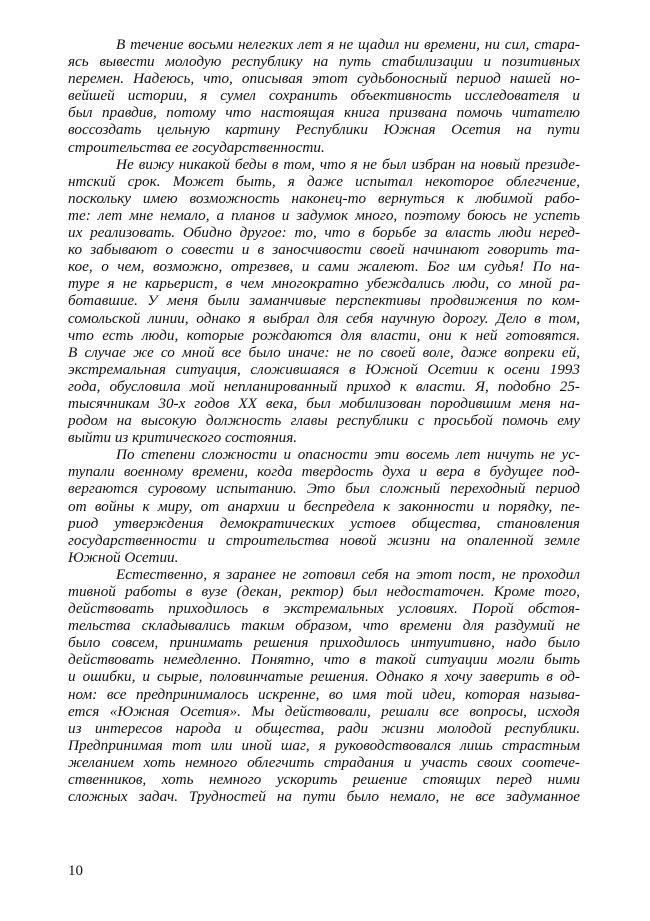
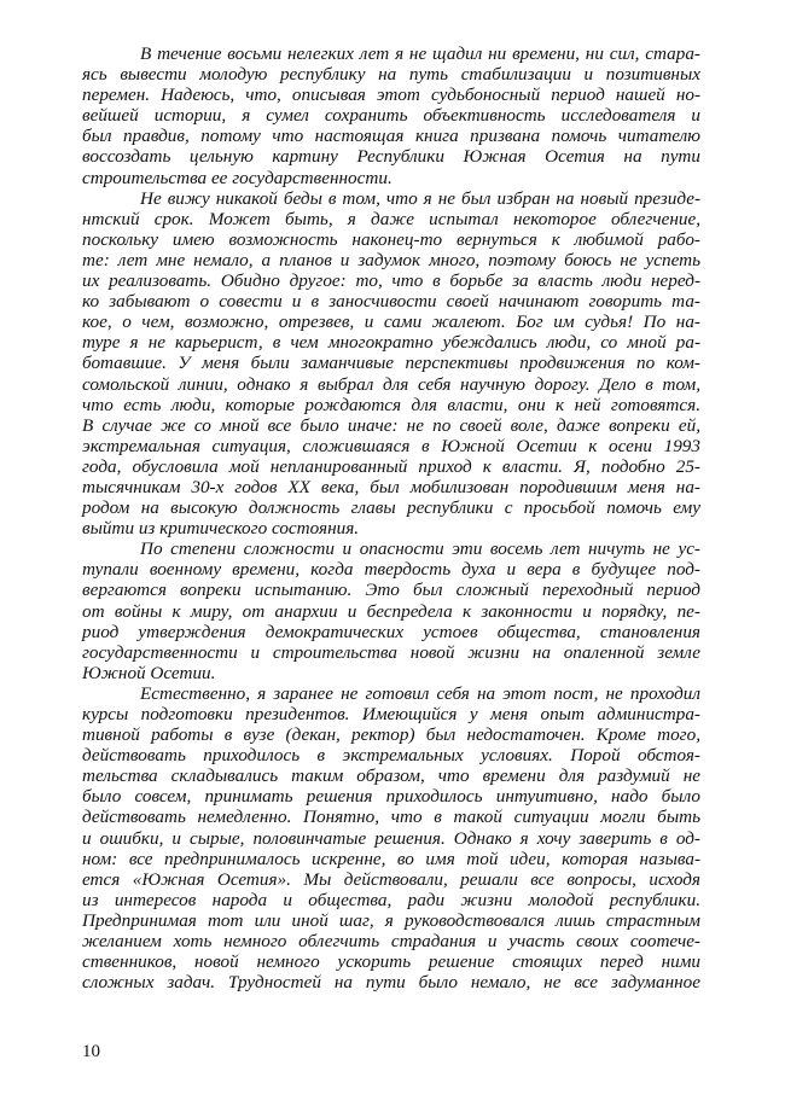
  В течение восьми нелегких лет я не щадил ни времени, ни сил, стара-
  ясь вывести молодую республику на путь стабилизации и позитивных
  перемен. Надеюсь, что, описывая этот судьбоносный период нашей но-
  вейшей истории, я сумел сохранить объективность исследователя и
  был правдив, потому что настоящая книга призвана помочь читателю
  воссоздать цельную картину Республики Южная Осетия на пути
  строительства ее государственности.
  Не вижу никакой беды в том, что я не был избран на новый президе-
  нтский срок. Может быть, я даже испытал некоторое облегчение,
  поскольку имею возможность наконец-то вернуться к любимой рабо-
  те: лет мне немало, а планов и задумок много, поэтому боюсь не успеть
  их реализовать. Обидно другое: то, что в борьбе за власть люди неред-
  ко забывают о совести и в заносчивости своей начинают говорить та-
  кое, о чем, возможно, отрезвев, и сами жалеют. Бог им судья! По на-
  туре я не карьерист, в чем многократно убеждались люди, со мной ра-
  ботавшие. У меня были заманчивые перспективы продвижения по ком-
  сомольской линии, однако я выбрал для себя научную дорогу. Дело в том,
  что есть люди, которые рождаются для власти, они к ней готовятся.
  В случае же со мной все было иначе: не по своей воле, даже вопреки ей,
  экстремальная ситуация, сложившаяся в Южной Осетии к осени 1993
  года, обусловила мой непланированный приход к власти. Я, подобно 25-
  тысячникам 30-х годов XX века, был мобилизован породившим меня на-
  родом на высокую должность главы республики с просьбой помочь ему
  выйти из критического состояния.
  По степени сложности и опасности эти восемь лет ничуть не ус-
  тупали военному времени, когда твердость духа и вера в будущее под-
- вергаются суровому испытанию. Это был сложный переходный период
+ вергаются вопреки испытанию. Это был сложный переходный период
  от войны к миру, от анархии и беспредела к законности и порядку, пе-
  риод утверждения демократических устоев общества, становления
  государственности и строительства новой жизни на опаленной земле
  Южной Осетии.
  Естественно, я заранее не готовил себя на этот пост, не проходил
+ курсы подготовки президентов. Имеющийся у меня опыт администра-
  тивной работы в вузе (декан, ректор) был недостаточен. Кроме того,
  действовать приходилось в экстремальных условиях. Порой обстоя-
  тельства складывались таким образом, что времени для раздумий не
  было совсем, принимать решения приходилось интуитивно, надо было
  действовать немедленно. Понятно, что в такой ситуации могли быть
  и ошибки, и сырые, половинчатые решения. Однако я хочу заверить в од-
  ном: все предпринималось искренне, во имя той идеи, которая называ-
  ется «Южная Осетия». Мы действовали, решали все вопросы, исходя
  из интересов народа и общества, ради жизни молодой республики.
  Предпринимая тот или иной шаг, я руководствовался лишь страстным
  желанием хоть немного облегчить страдания и участь своих соотече-
- ственников, хоть немного ускорить решение стоящих перед ними
+ ственников, новой немного ускорить решение стоящих перед ними
  сложных задач. Трудностей на пути было немало, не все задуманное
  10
